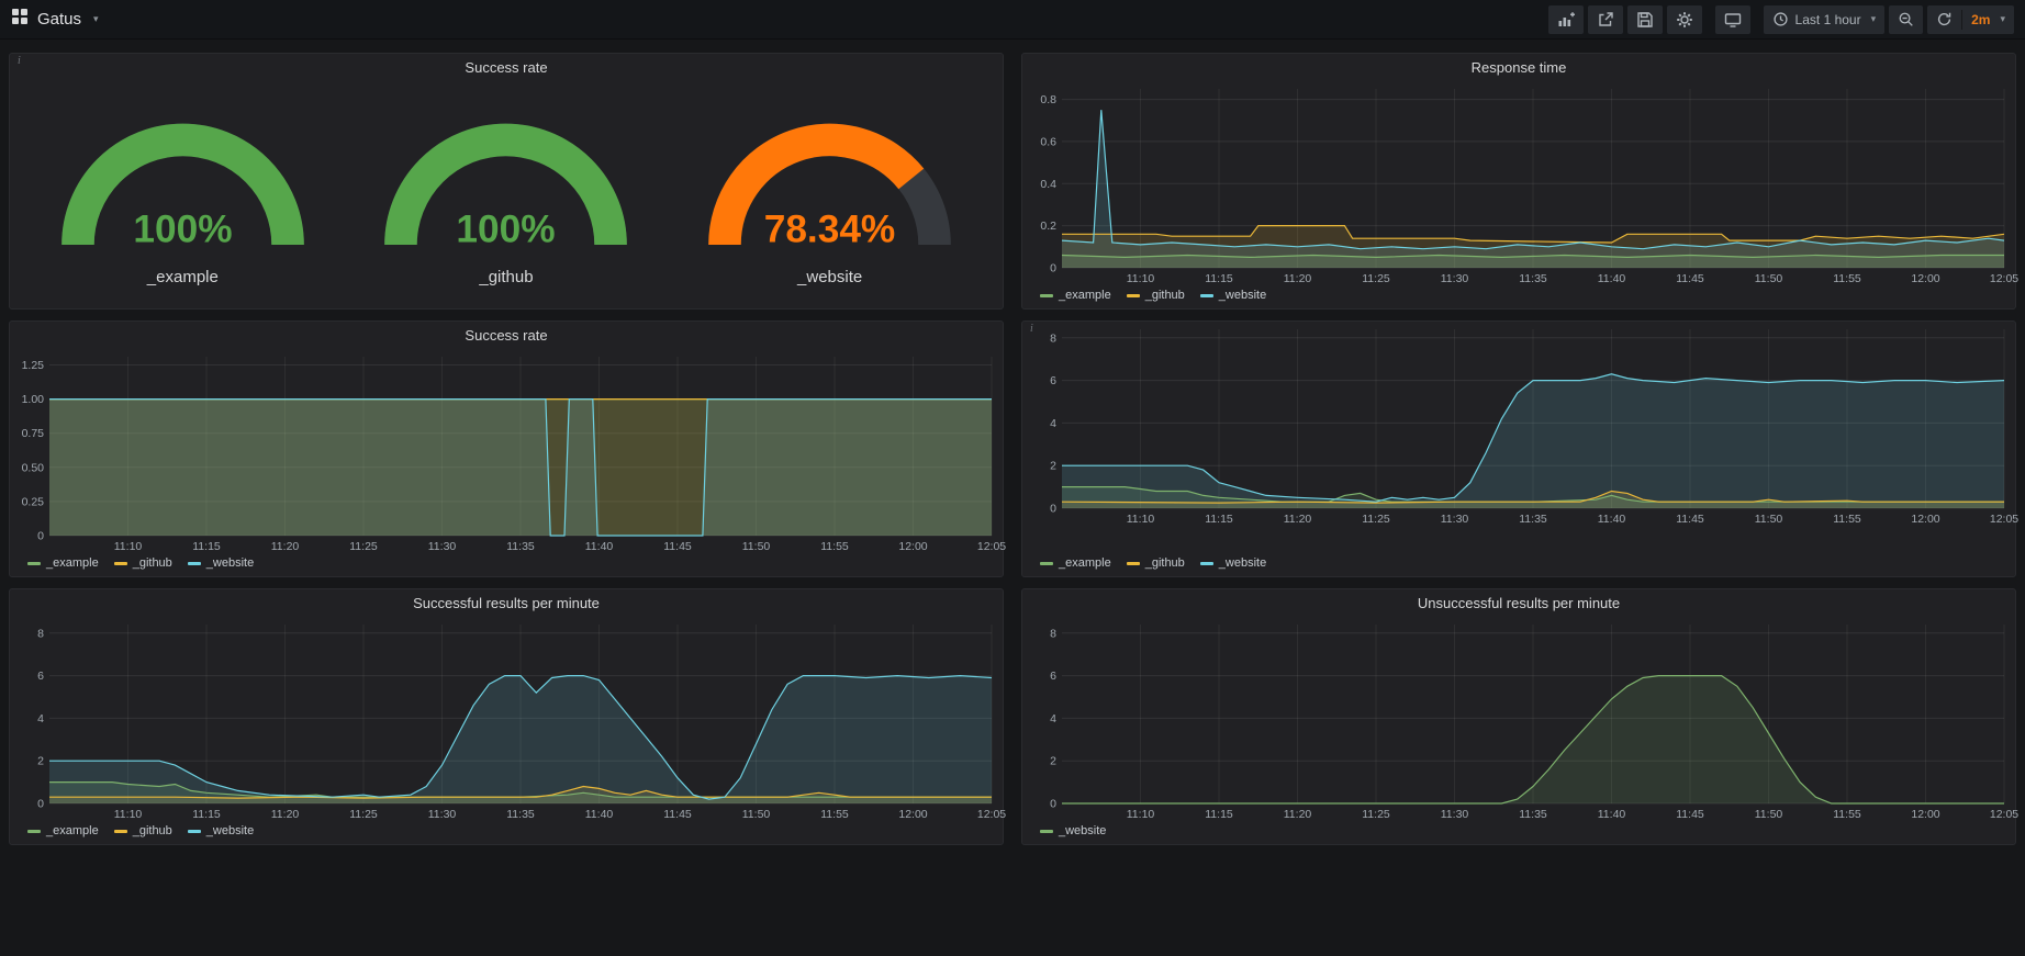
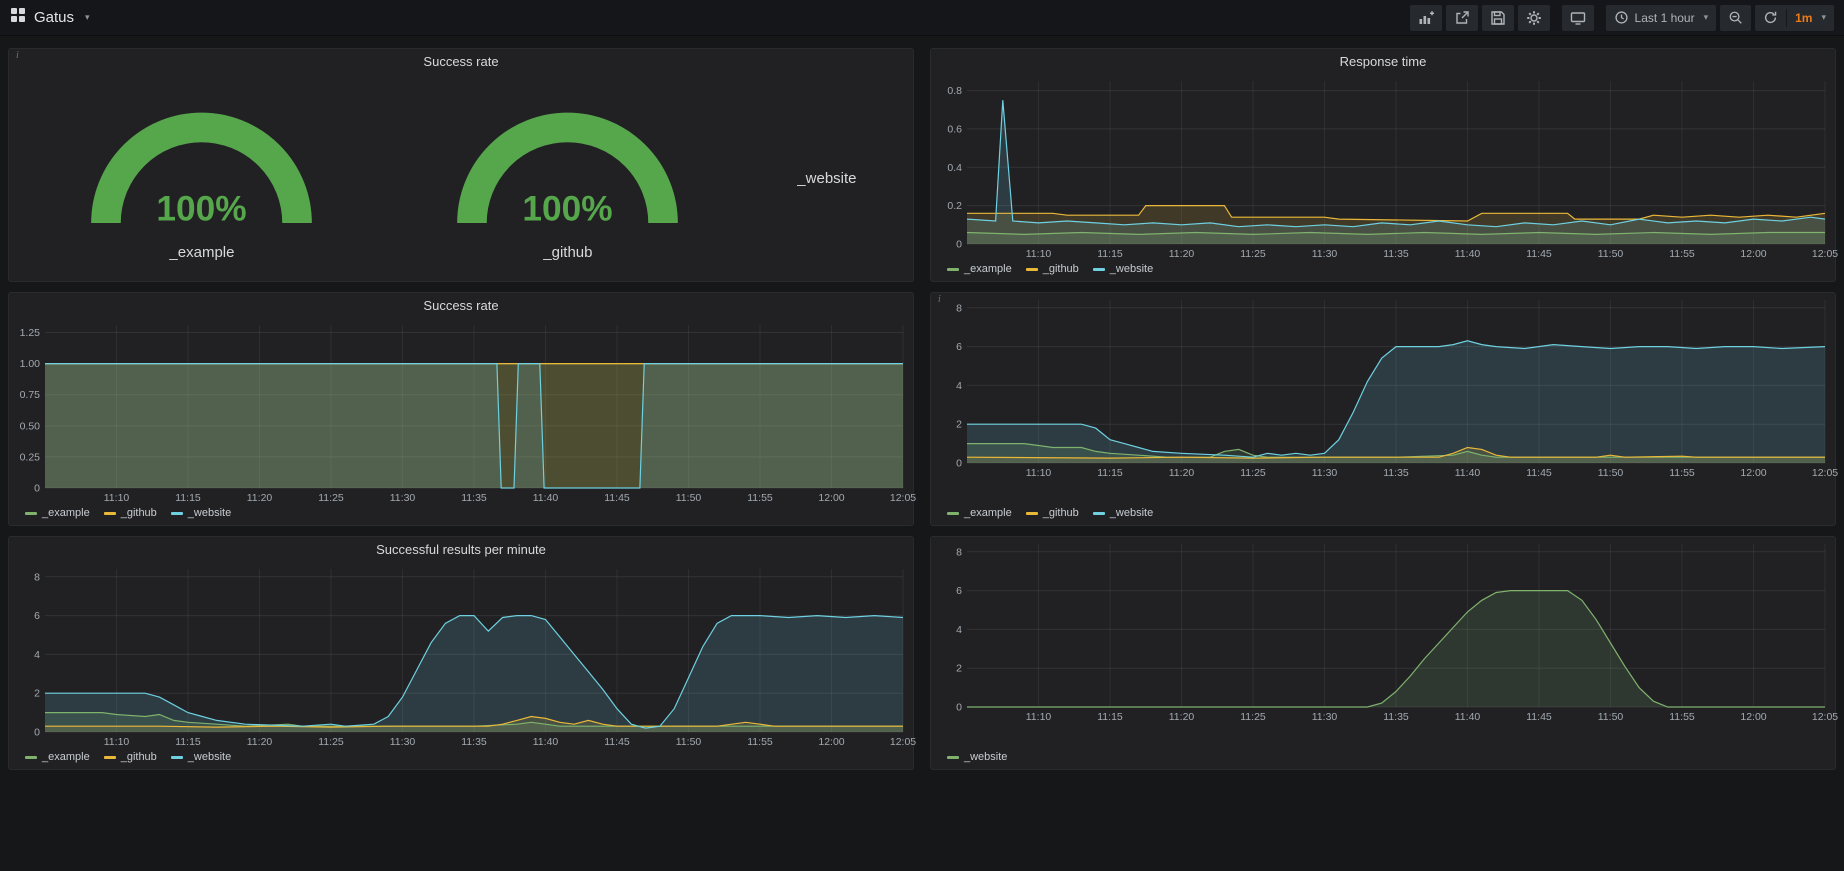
  Gatus
  ▾
  Last 1 hour
  ▾
- 2m
+ 1m
  ▾
  i
  Success rate
  100%
  _example
  100%
  _github
- 78.34%
  _website
  Response time
  11:10
  11:15
  11:20
  11:25
  11:30
  11:35
  11:40
  11:45
  11:50
  11:55
  12:00
  12:05
  0
  0.2
  0.4
  0.6
  0.8
  _example
  _github
  _website
  Success rate
  11:10
  11:15
  11:20
  11:25
  11:30
  11:35
  11:40
  11:45
  11:50
  11:55
  12:00
  12:05
  0
  0.25
  0.50
  0.75
  1.00
  1.25
  _example
  _github
  _website
  i
  11:10
  11:15
  11:20
  11:25
  11:30
  11:35
  11:40
  11:45
  11:50
  11:55
  12:00
  12:05
  0
  2
  4
  6
  8
  _example
  _github
  _website
  Successful results per minute
  11:10
  11:15
  11:20
  11:25
  11:30
  11:35
  11:40
  11:45
  11:50
  11:55
  12:00
  12:05
  0
  2
  4
  6
  8
  _example
  _github
  _website
- Unsuccessful results per minute
  11:10
  11:15
  11:20
  11:25
  11:30
  11:35
  11:40
  11:45
  11:50
  11:55
  12:00
  12:05
  0
  2
  4
  6
  8
  _website
